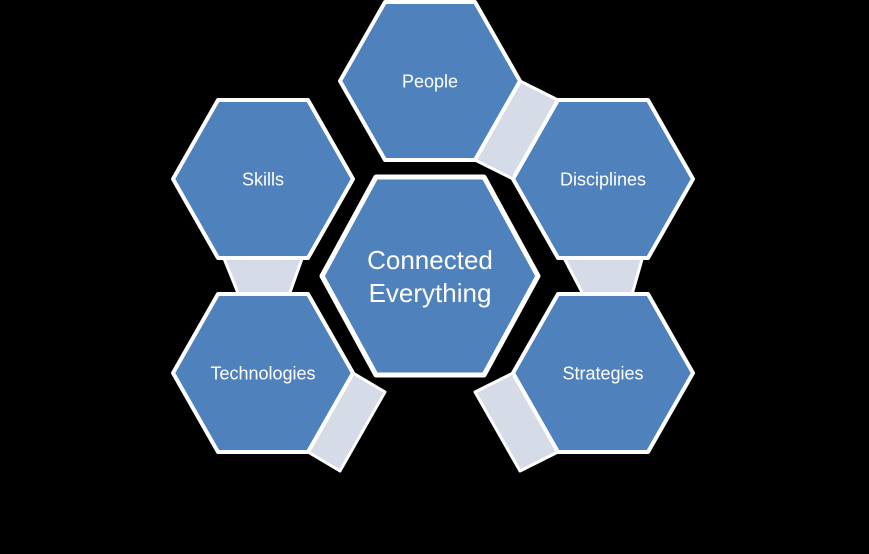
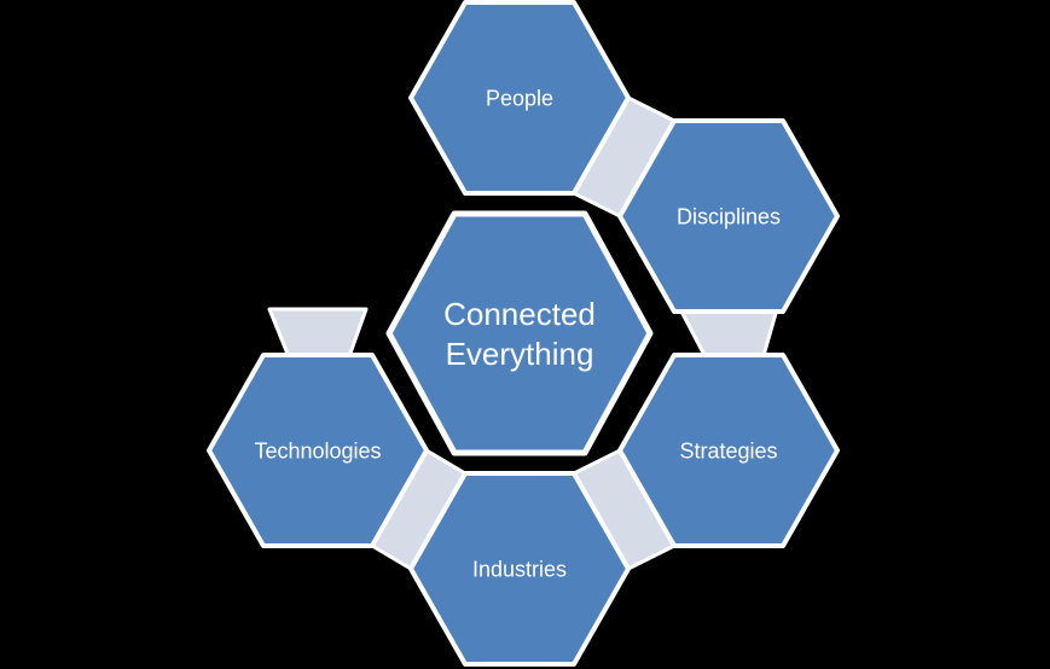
  People
  Disciplines
  Strategies
+ Industries
  Technologies
- Skills
  Connected
  Everything
